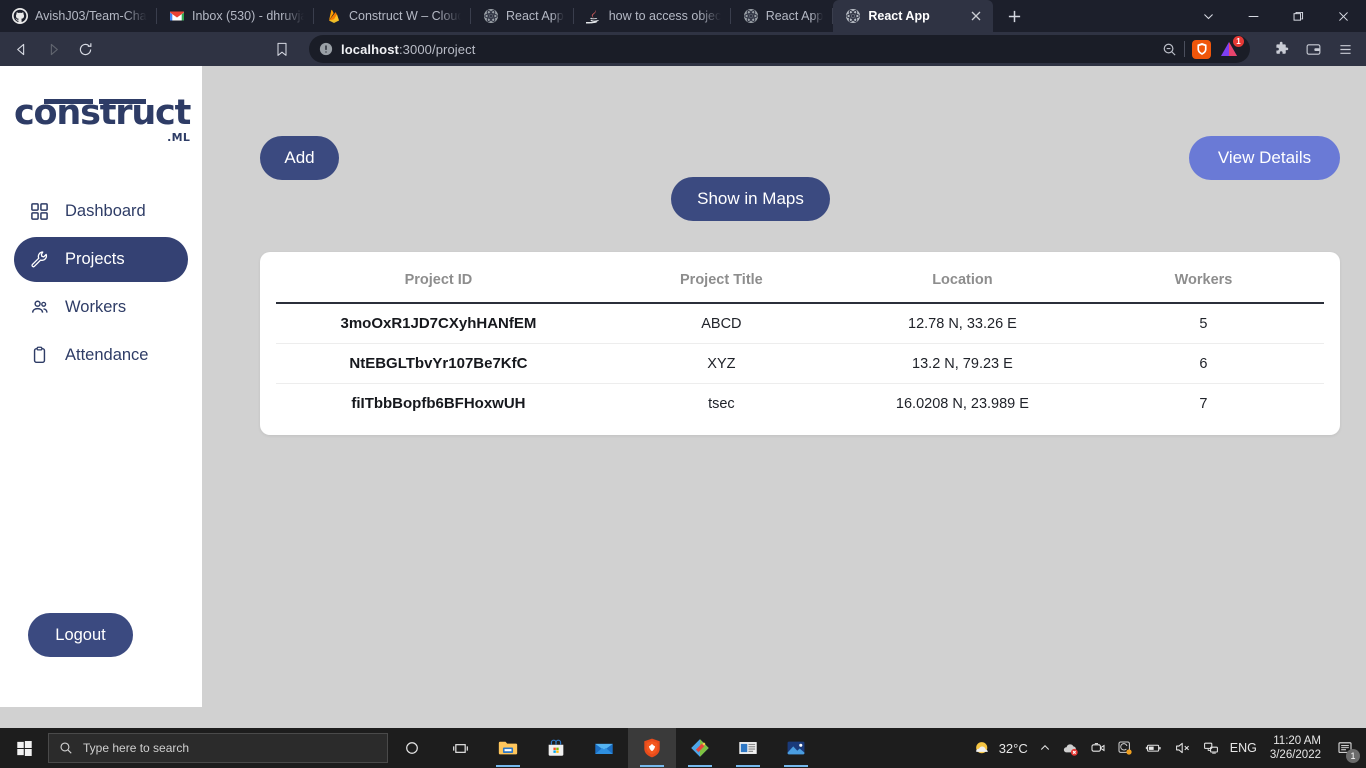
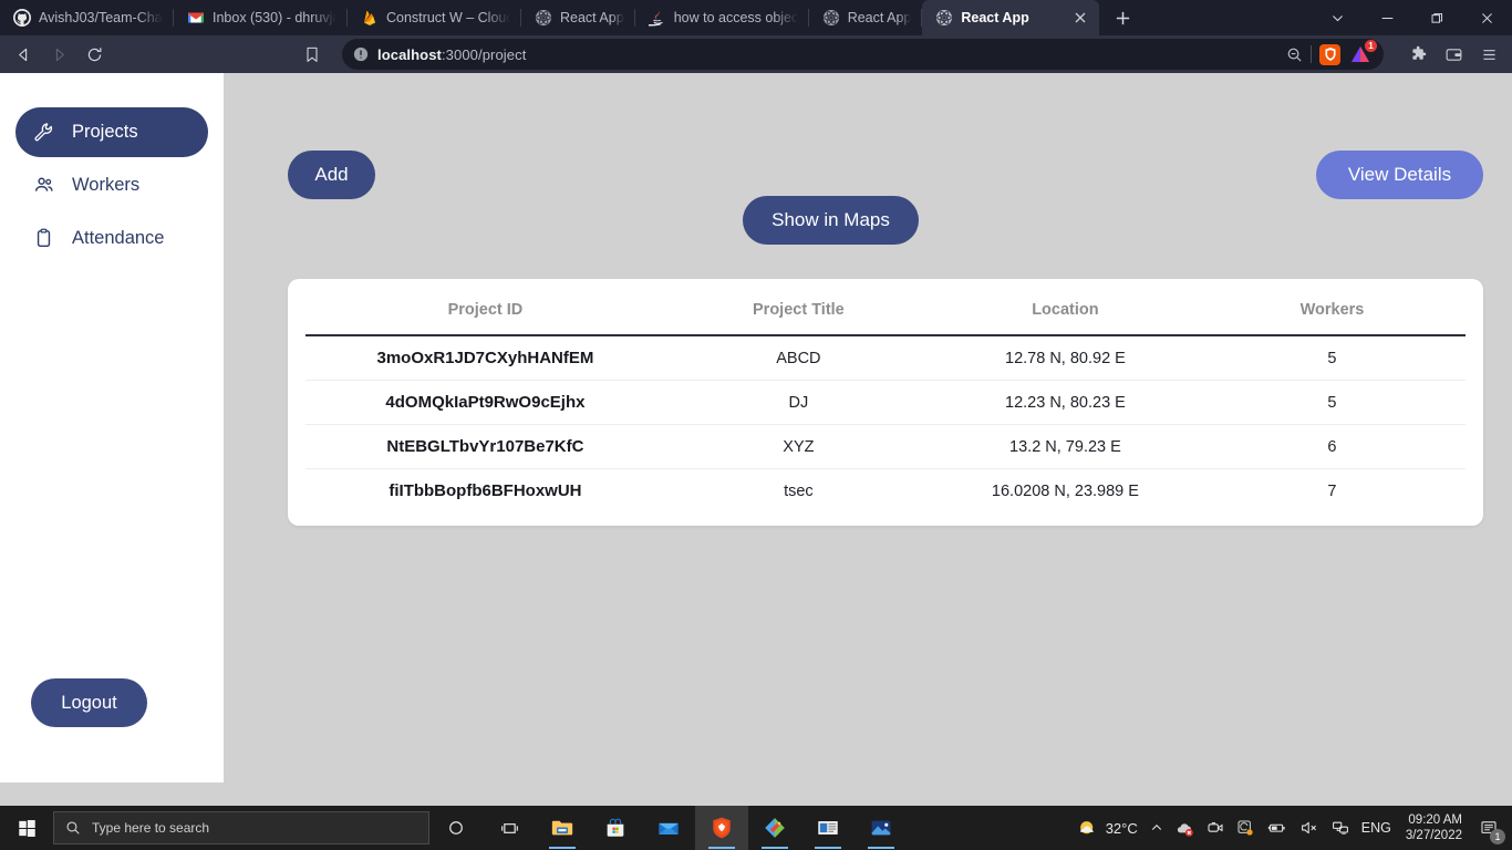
  AvishJ03/Team-Cha
  Inbox (530) - dhruvja
  Construct W – Cloud
  React App
  how to access objec
  React App
  React App
  localhost:3000/project
  1
- construct
- .ML
- Dashboard
  Projects
  Workers
  Attendance
  Logout
  Add
  Show in Maps
  View Details
  Project ID	Project Title	Location	Workers
- 3moOxR1JD7CXyhHANfEM	ABCD	12.78 N, 33.26 E	5
+ 3moOxR1JD7CXyhHANfEM	ABCD	12.78 N, 80.92 E	5
+ 4dOMQkIaPt9RwO9cEjhx	DJ	12.23 N, 80.23 E	5
  NtEBGLTbvYr107Be7KfC	XYZ	13.2 N, 79.23 E	6
  fiITbbBopfb6BFHoxwUH	tsec	16.0208 N, 23.989 E	7
  Type here to search
  32°C
  ENG
- 11:20 AM
+ 09:20 AM
- 3/26/2022
+ 3/27/2022
  1
